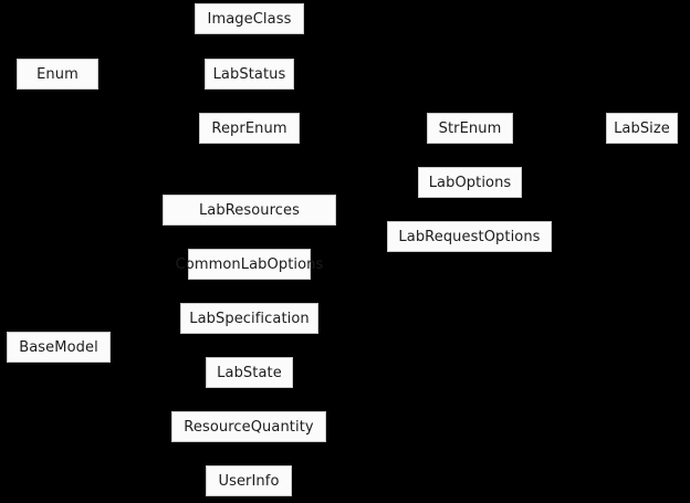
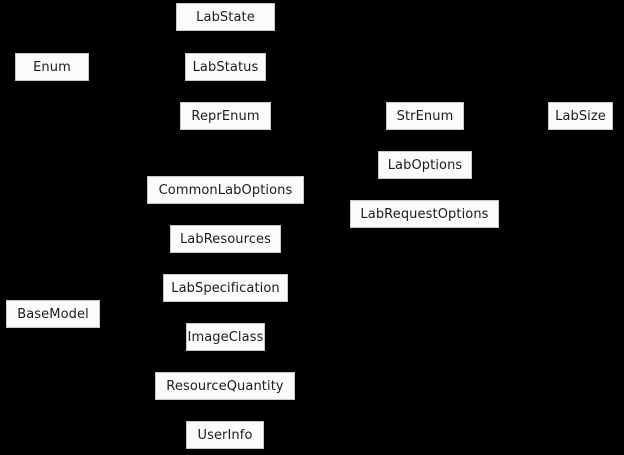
- ImageClass
+ LabState
  Enum
  LabStatus
  ReprEnum
  StrEnum
  LabSize
  LabOptions
- LabResources
+ CommonLabOptions
  LabRequestOptions
- CommonLabOptions
+ LabResources
  LabSpecification
  BaseModel
- LabState
+ ImageClass
  ResourceQuantity
  UserInfo
